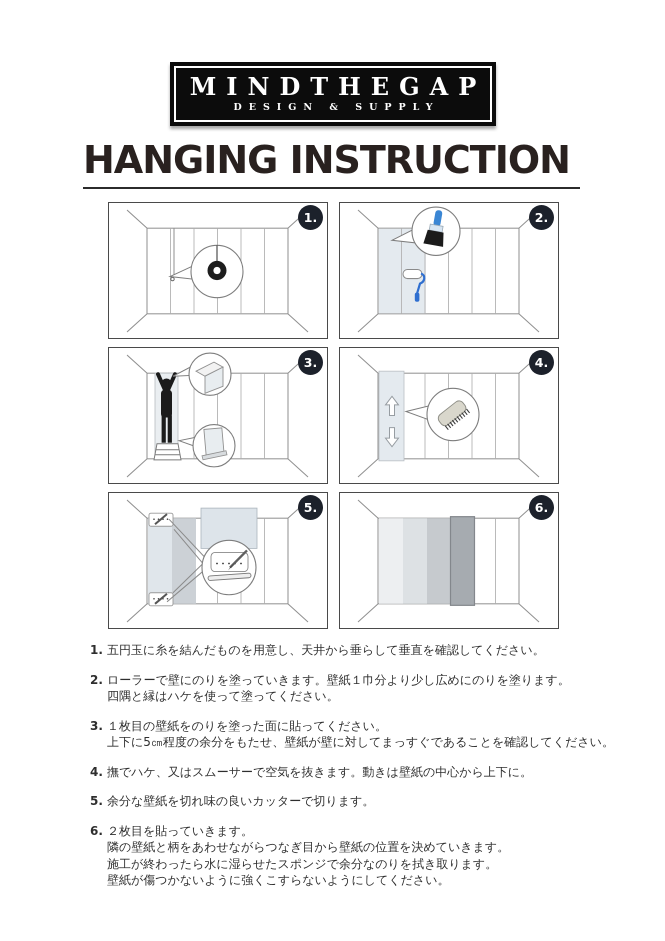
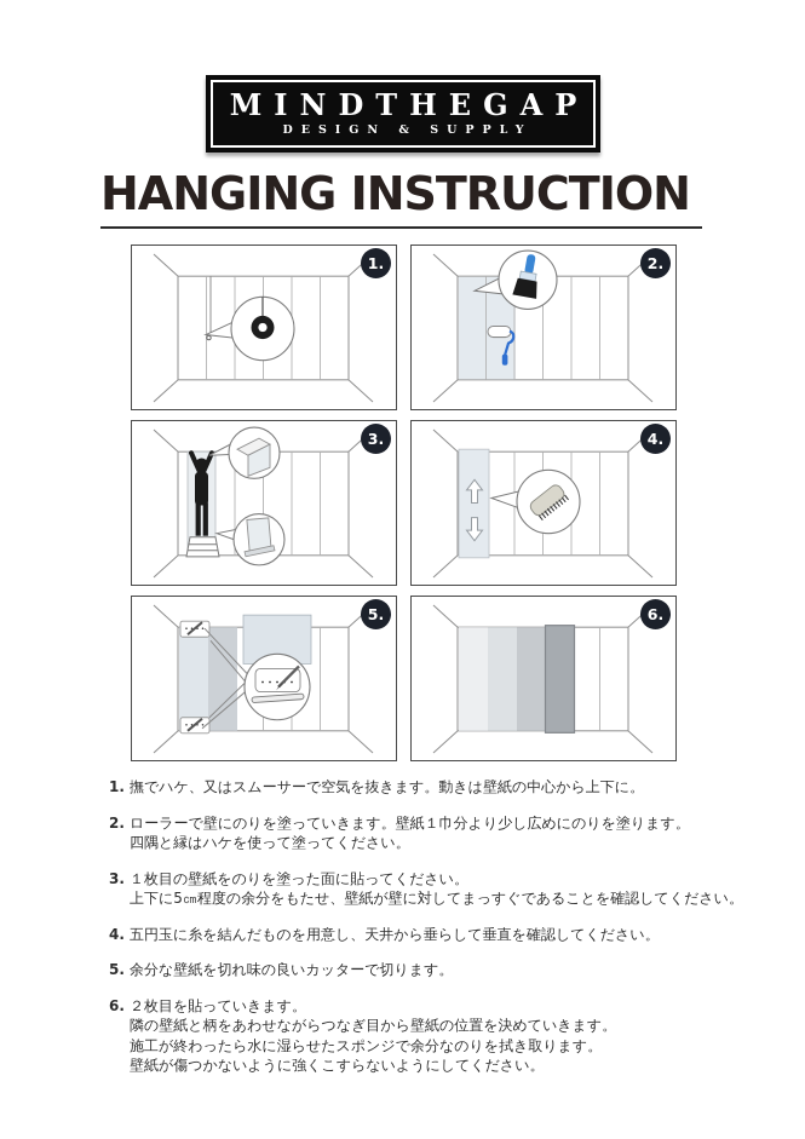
  MINDTHEGAP
  DESIGN & SUPPLY
  HANGING INSTRUCTION
  1.
  2.
  3.
  4.
  5.
  6.
  1.
- 五円玉に糸を結んだものを用意し、天井から垂らして垂直を確認してください。
+ 撫でハケ、又はスムーサーで空気を抜きます。動きは壁紙の中心から上下に。
  2.
  ローラーで壁にのりを塗っていきます。壁紙１巾分より少し広めにのりを塗ります。
  四隅と縁はハケを使って塗ってください。
  3.
  １枚目の壁紙をのりを塗った面に貼ってください。
  上下に5㎝程度の余分をもたせ、壁紙が壁に対してまっすぐであることを確認してください。
  4.
- 撫でハケ、又はスムーサーで空気を抜きます。動きは壁紙の中心から上下に。
+ 五円玉に糸を結んだものを用意し、天井から垂らして垂直を確認してください。
  5.
  余分な壁紙を切れ味の良いカッターで切ります。
  6.
  ２枚目を貼っていきます。
  隣の壁紙と柄をあわせながらつなぎ目から壁紙の位置を決めていきます。
  施工が終わったら水に湿らせたスポンジで余分なのりを拭き取ります。
  壁紙が傷つかないように強くこすらないようにしてください。
